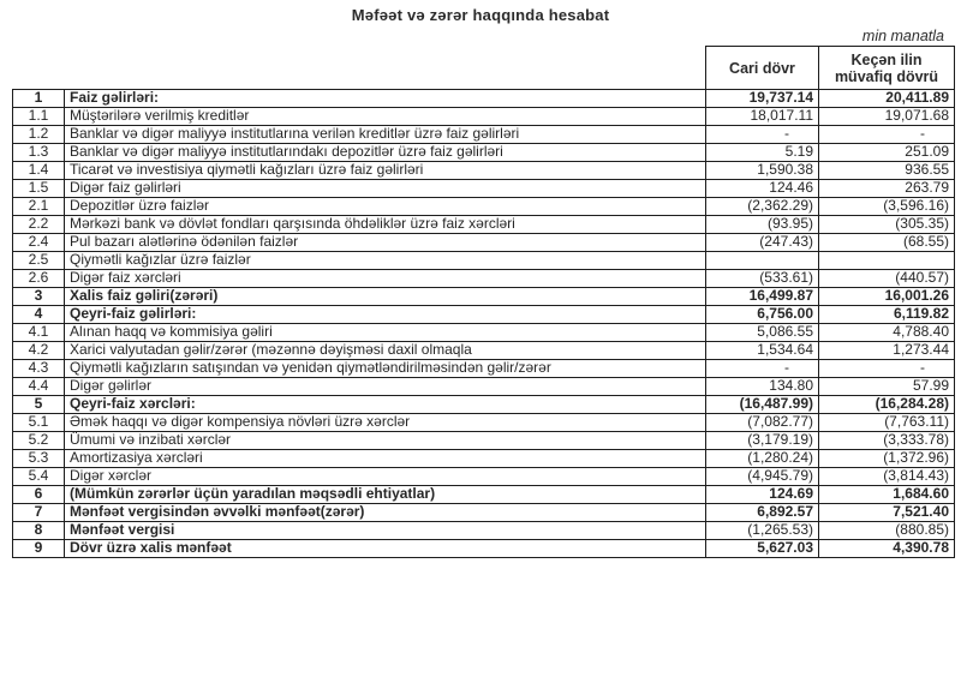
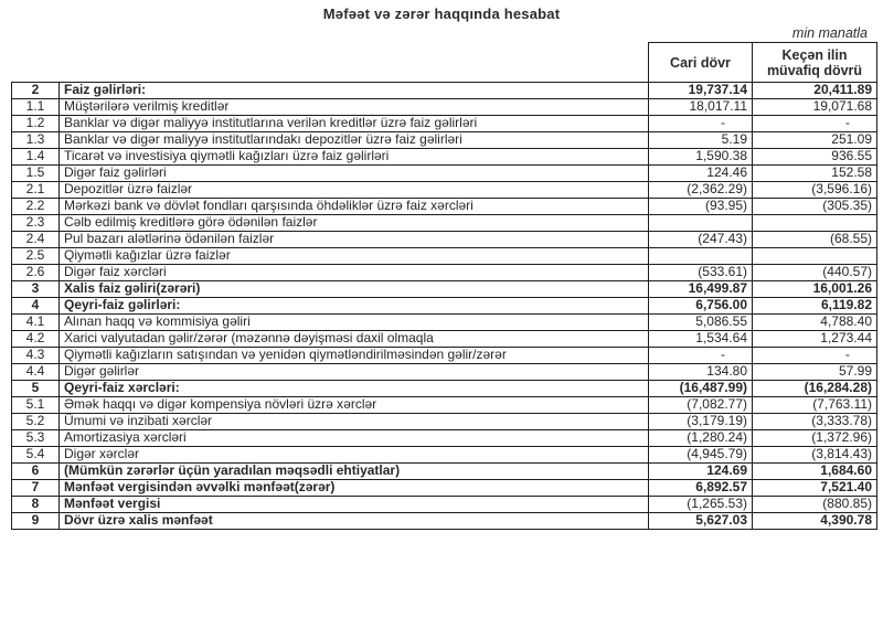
  Məfəət və zərər haqqında hesabat
  min manatla
  	Cari dövr	Keçən ilin müvafiq dövrü
- 1	Faiz gəlirləri:	19,737.14	20,411.89
+ 2	Faiz gəlirləri:	19,737.14	20,411.89
  1.1	Müştərilərə verilmiş kreditlər	18,017.11	19,071.68
  1.2	Banklar və digər maliyyə institutlarına verilən kreditlər üzrə faiz gəlirləri	-	-
  1.3	Banklar və digər maliyyə institutlarındakı depozitlər üzrə faiz gəlirləri	5.19	251.09
  1.4	Ticarət və investisiya qiymətli kağızları üzrə faiz gəlirləri	1,590.38	936.55
- 1.5	Digər faiz gəlirləri	124.46	263.79
+ 1.5	Digər faiz gəlirləri	124.46	152.58
  2.1	Depozitlər üzrə faizlər	(2,362.29)	(3,596.16)
  2.2	Mərkəzi bank və dövlət fondları qarşısında öhdəliklər üzrə faiz xərcləri	(93.95)	(305.35)
+ 2.3	Cəlb edilmiş kreditlərə görə ödənilən faizlər
  2.4	Pul bazarı alətlərinə ödənilən faizlər	(247.43)	(68.55)
  2.5	Qiymətli kağızlar üzrə faizlər
  2.6	Digər faiz xərcləri	(533.61)	(440.57)
  3	Xalis faiz gəliri(zərəri)	16,499.87	16,001.26
  4	Qeyri-faiz gəlirləri:	6,756.00	6,119.82
  4.1	Alınan haqq və kommisiya gəliri	5,086.55	4,788.40
  4.2	Xarici valyutadan gəlir/zərər (məzənnə dəyişməsi daxil olmaqla	1,534.64	1,273.44
  4.3	Qiymətli kağızların satışından və yenidən qiymətləndirilməsindən gəlir/zərər	-	-
  4.4	Digər gəlirlər	134.80	57.99
  5	Qeyri-faiz xərcləri:	(16,487.99)	(16,284.28)
  5.1	Əmək haqqı və digər kompensiya növləri üzrə xərclər	(7,082.77)	(7,763.11)
  5.2	Ümumi və inzibati xərclər	(3,179.19)	(3,333.78)
  5.3	Amortizasiya xərcləri	(1,280.24)	(1,372.96)
  5.4	Digər xərclər	(4,945.79)	(3,814.43)
  6	(Mümkün zərərlər üçün yaradılan məqsədli ehtiyatlar)	124.69	1,684.60
  7	Mənfəət vergisindən əvvəlki mənfəət(zərər)	6,892.57	7,521.40
  8	Mənfəət vergisi	(1,265.53)	(880.85)
  9	Dövr üzrə xalis mənfəət	5,627.03	4,390.78
